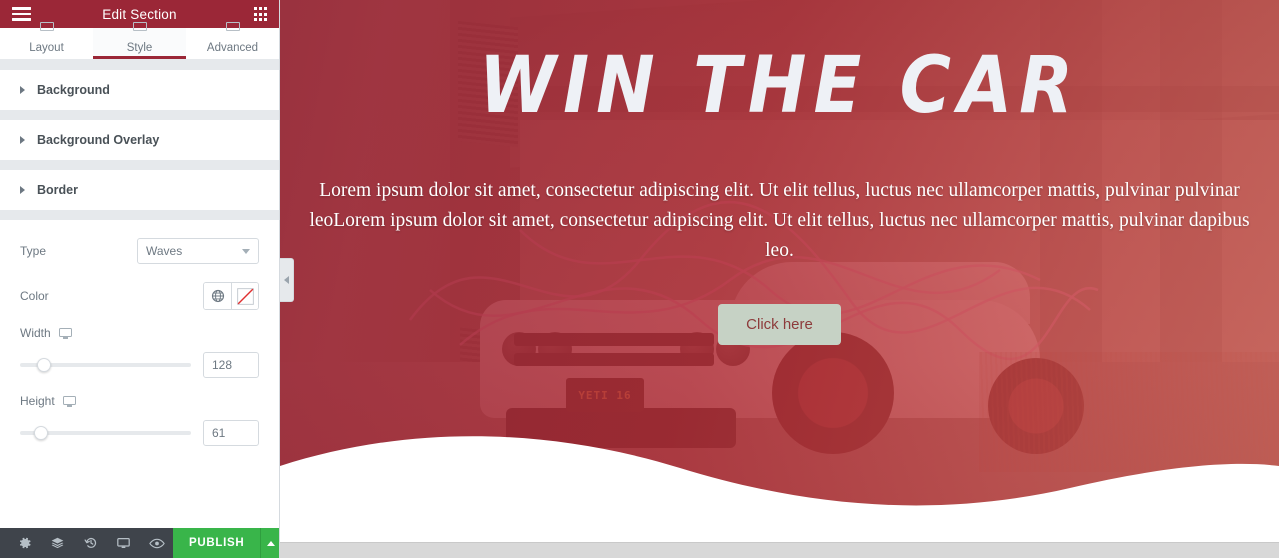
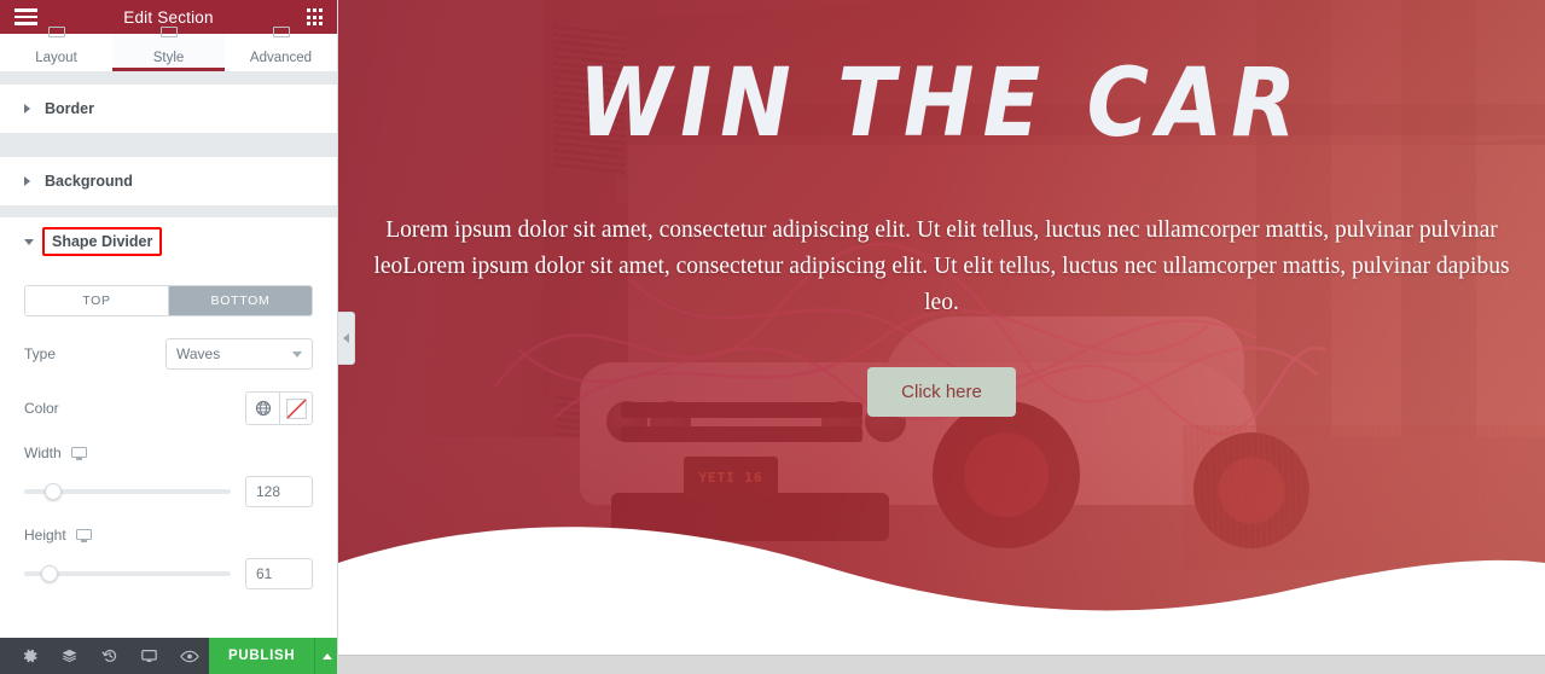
  Edit Section
  Layout
  Style
  Advanced
- Background
+ Border
- Background Overlay
- Border
+ Background
+ Shape Divider
+ TOP
+ BOTTOM
  Type
  Waves
  Color
  Width
  128
  Height
  61
  PUBLISH
  WIN THE CAR
  Lorem ipsum dolor sit amet, consectetur adipiscing elit. Ut elit tellus, luctus nec ullamcorper mattis, pulvinar pulvinar leoLorem ipsum dolor sit amet, consectetur adipiscing elit. Ut elit tellus, luctus nec ullamcorper mattis, pulvinar dapibus leo.
  Click here
